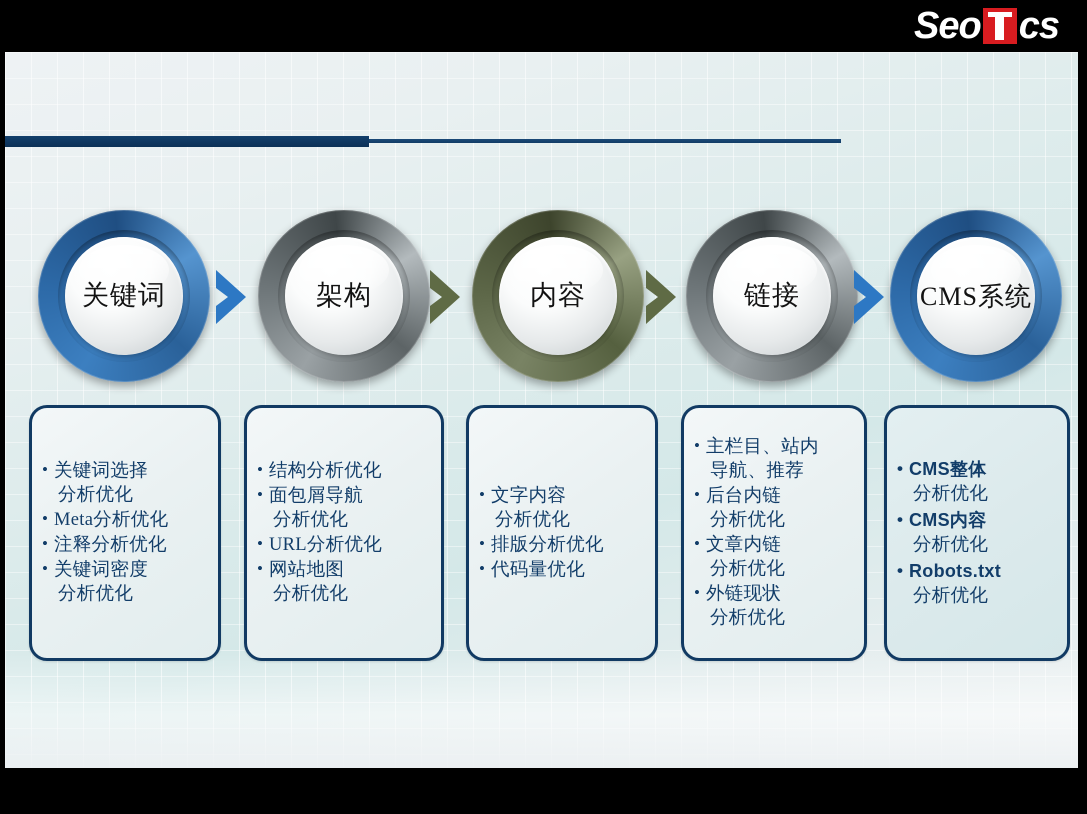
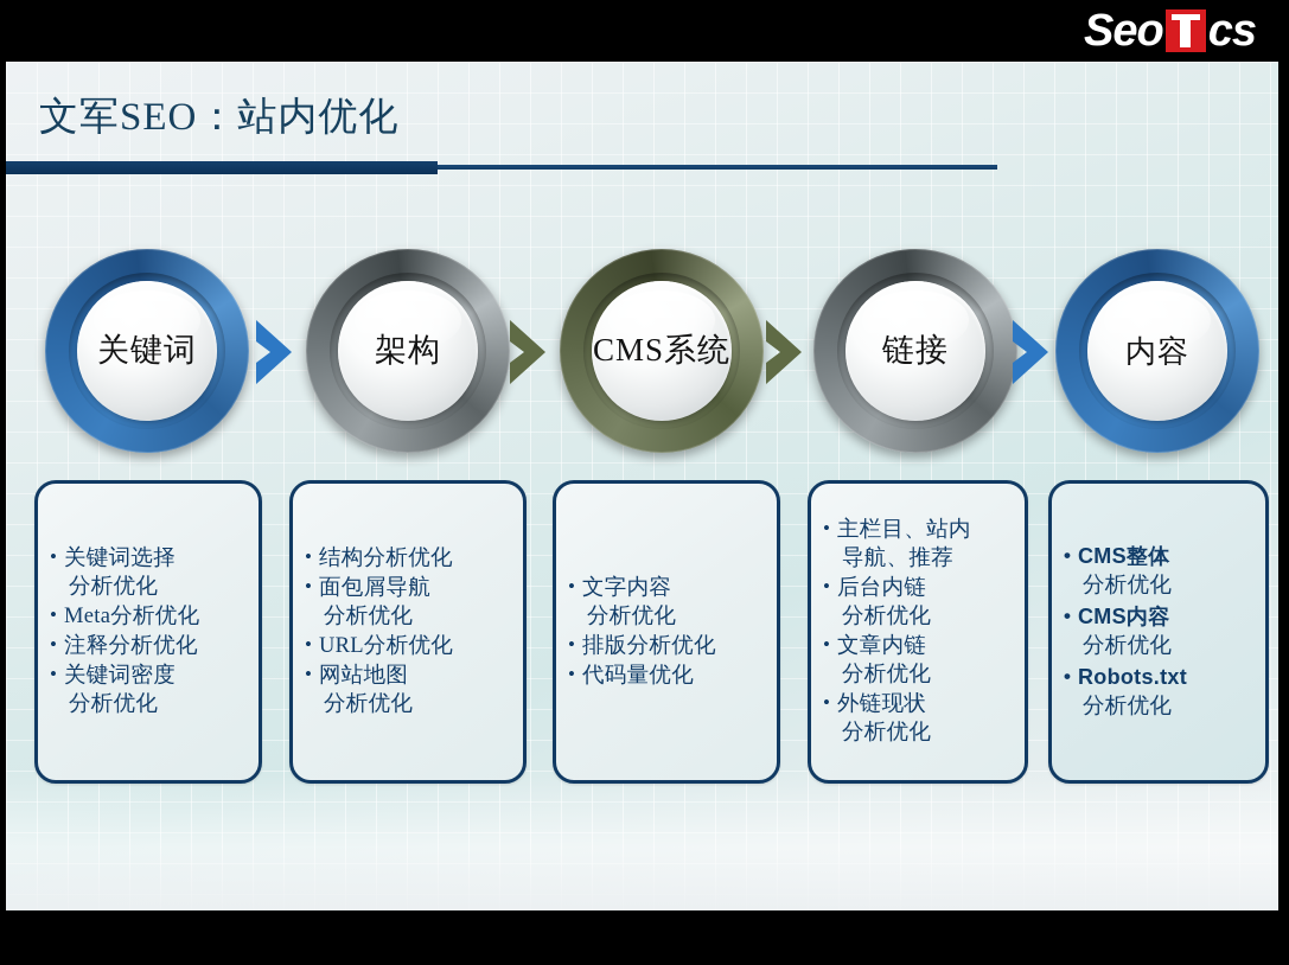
  Seo
  cs
+ 文军SEO：站内优化
  关键词
  架构
- 内容
+ CMS系统
  链接
- CMS系统
+ 内容
  关键词选择
  分析优化
  Meta分析优化
  注释分析优化
  关键词密度
  分析优化
  结构分析优化
  面包屑导航
  分析优化
  URL分析优化
  网站地图
  分析优化
  文字内容
  分析优化
  排版分析优化
  代码量优化
  主栏目、站内
  导航、推荐
  后台内链
  分析优化
  文章内链
  分析优化
  外链现状
  分析优化
  CMS整体
  分析优化
  CMS内容
  分析优化
  Robots.txt
  分析优化
